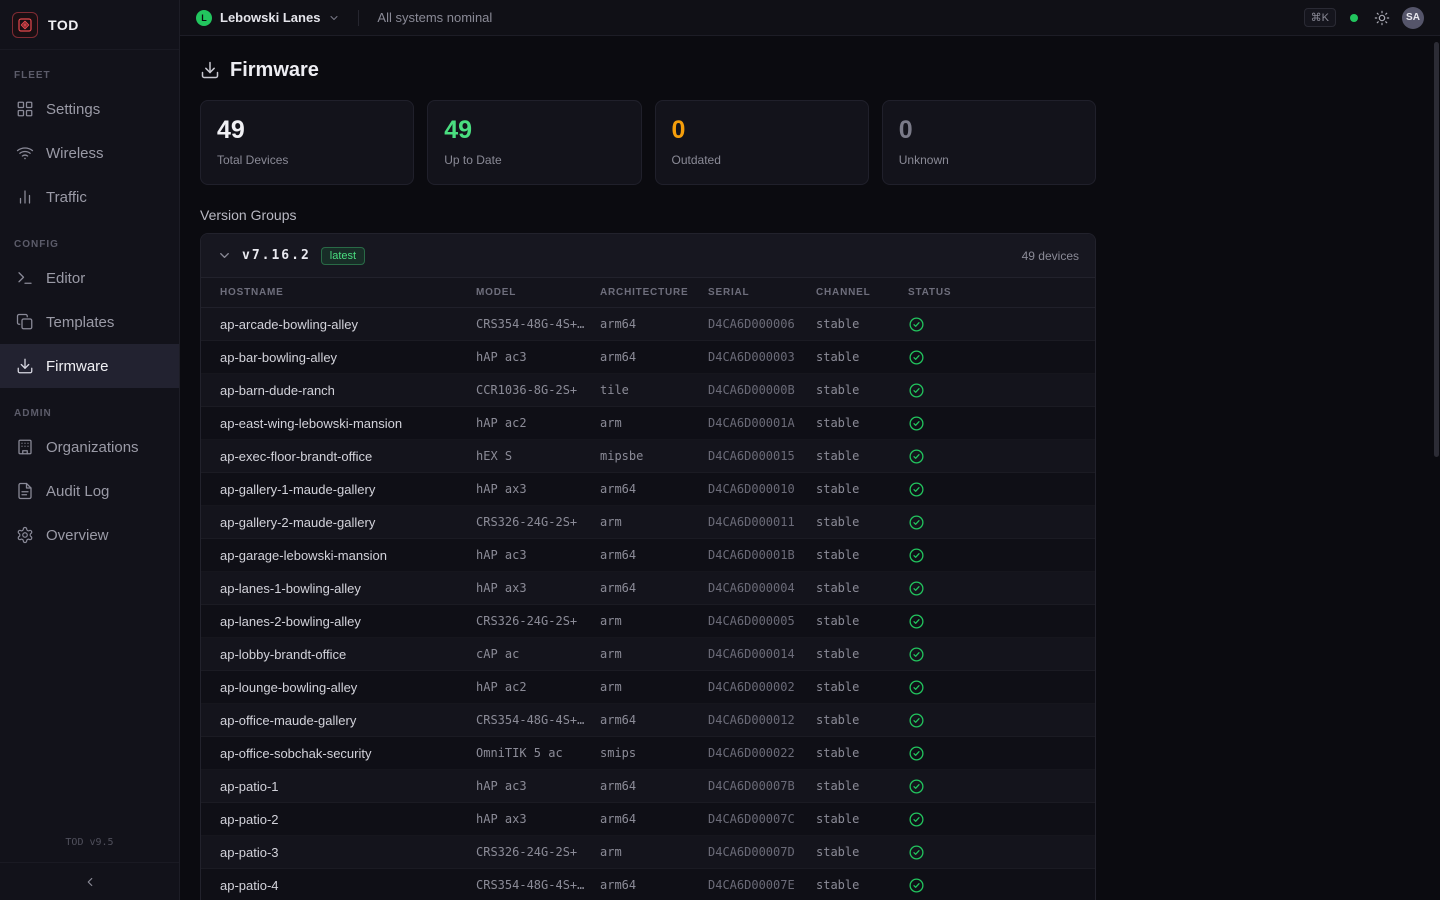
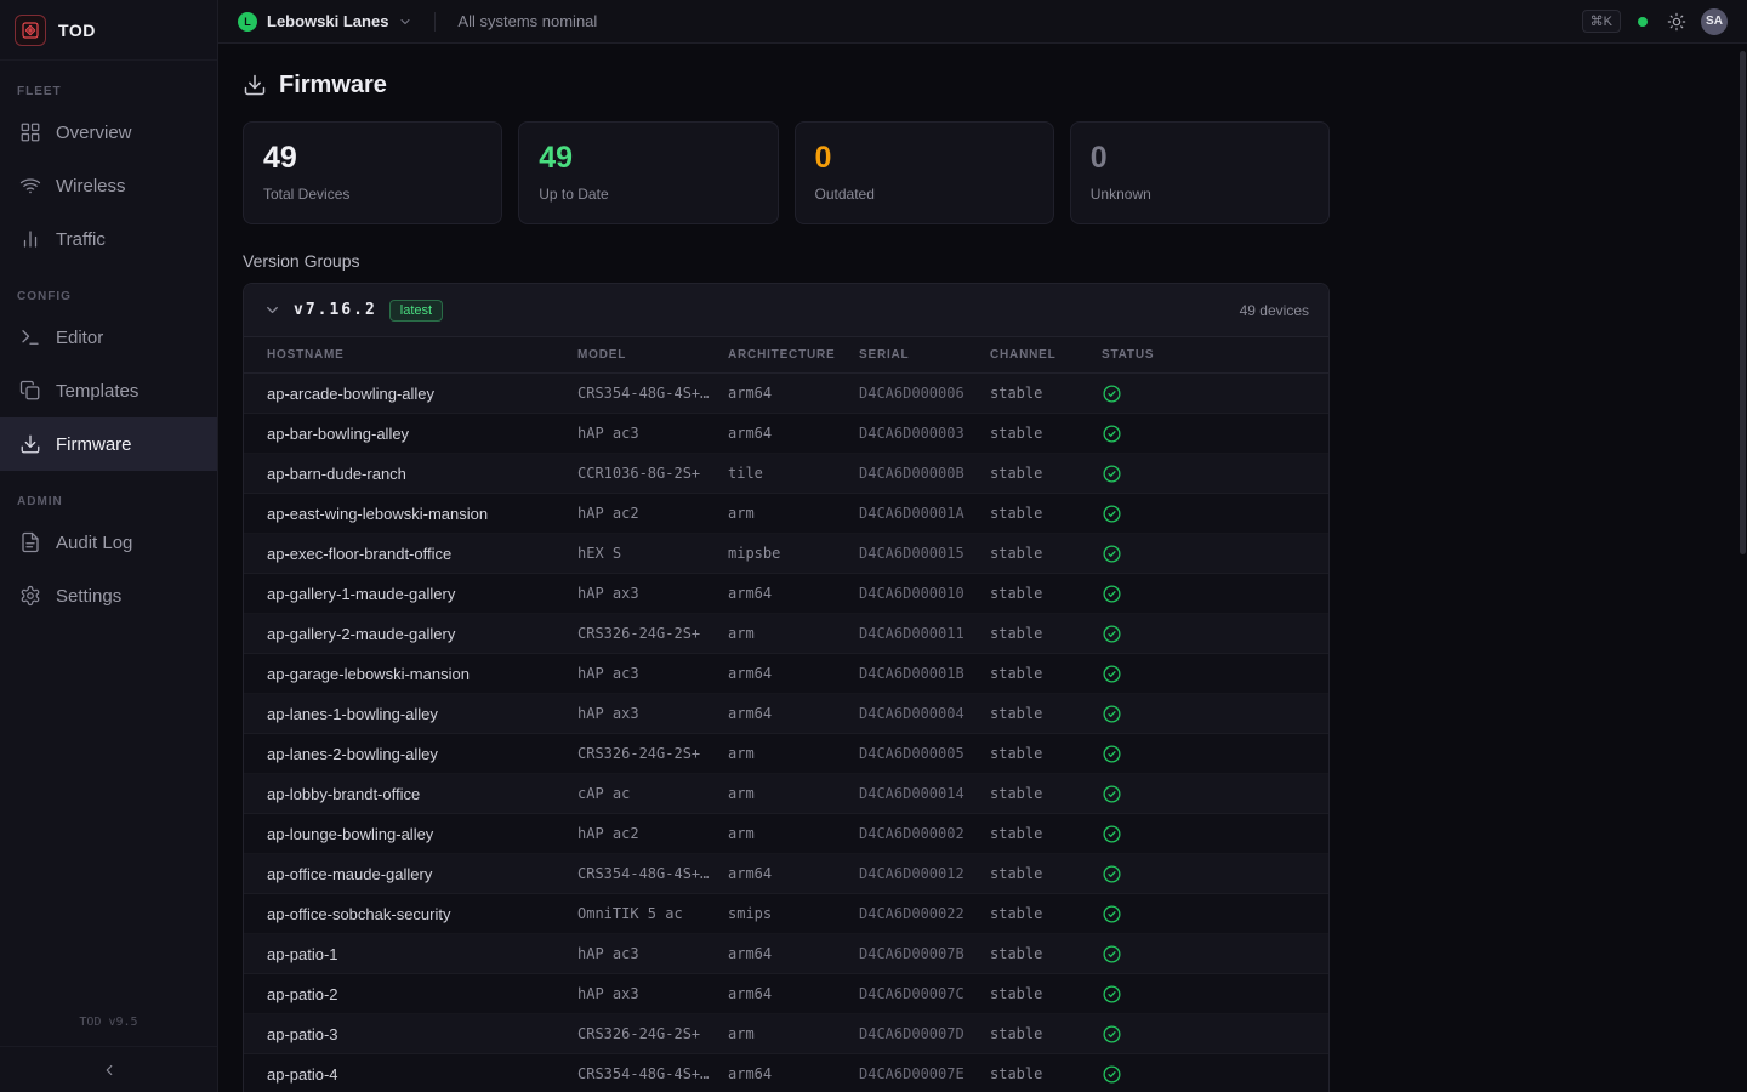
  TOD
  FLEET
- Settings
+ Overview
  Wireless
  Traffic
  CONFIG
  Editor
  Templates
  Firmware
  ADMIN
- Organizations
  Audit Log
- Overview
+ Settings
  TOD v9.5
  L
  Lebowski Lanes
  All systems nominal
  ⌘K
  SA
  Firmware
  49
  Total Devices
  49
  Up to Date
  0
  Outdated
  0
  Unknown
  Version Groups
  v7.16.2
  latest
  49 devices
  HOSTNAME
  MODEL
  ARCHITECTURE
  SERIAL
  CHANNEL
  STATUS
  ap-arcade-bowling-alley
  CRS354-48G-4S+…
  arm64
  D4CA6D000006
  stable
  ap-bar-bowling-alley
  hAP ac3
  arm64
  D4CA6D000003
  stable
  ap-barn-dude-ranch
  CCR1036-8G-2S+
  tile
  D4CA6D00000B
  stable
  ap-east-wing-lebowski-mansion
  hAP ac2
  arm
  D4CA6D00001A
  stable
  ap-exec-floor-brandt-office
  hEX S
  mipsbe
  D4CA6D000015
  stable
  ap-gallery-1-maude-gallery
  hAP ax3
  arm64
  D4CA6D000010
  stable
  ap-gallery-2-maude-gallery
  CRS326-24G-2S+
  arm
  D4CA6D000011
  stable
  ap-garage-lebowski-mansion
  hAP ac3
  arm64
  D4CA6D00001B
  stable
  ap-lanes-1-bowling-alley
  hAP ax3
  arm64
  D4CA6D000004
  stable
  ap-lanes-2-bowling-alley
  CRS326-24G-2S+
  arm
  D4CA6D000005
  stable
  ap-lobby-brandt-office
  cAP ac
  arm
  D4CA6D000014
  stable
  ap-lounge-bowling-alley
  hAP ac2
  arm
  D4CA6D000002
  stable
  ap-office-maude-gallery
  CRS354-48G-4S+…
  arm64
  D4CA6D000012
  stable
  ap-office-sobchak-security
  OmniTIK 5 ac
  smips
  D4CA6D000022
  stable
  ap-patio-1
  hAP ac3
  arm64
  D4CA6D00007B
  stable
  ap-patio-2
  hAP ax3
  arm64
  D4CA6D00007C
  stable
  ap-patio-3
  CRS326-24G-2S+
  arm
  D4CA6D00007D
  stable
  ap-patio-4
  CRS354-48G-4S+…
  arm64
  D4CA6D00007E
  stable
